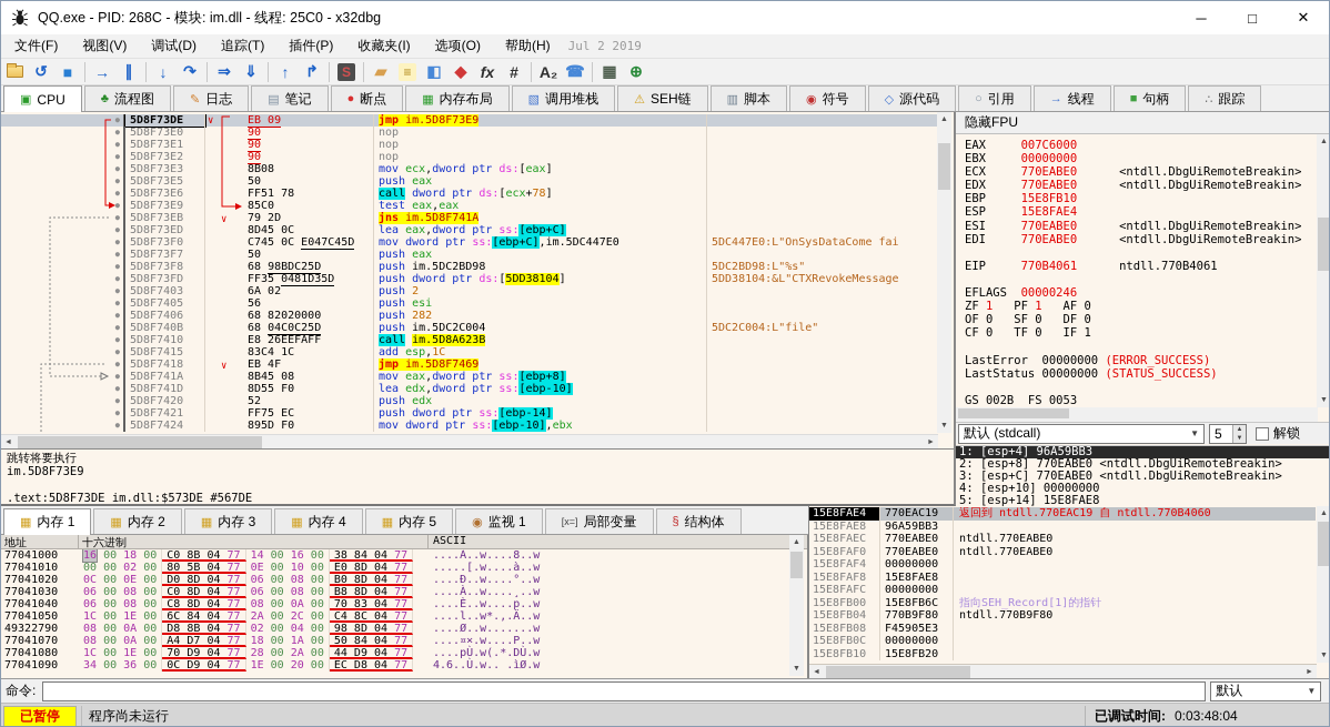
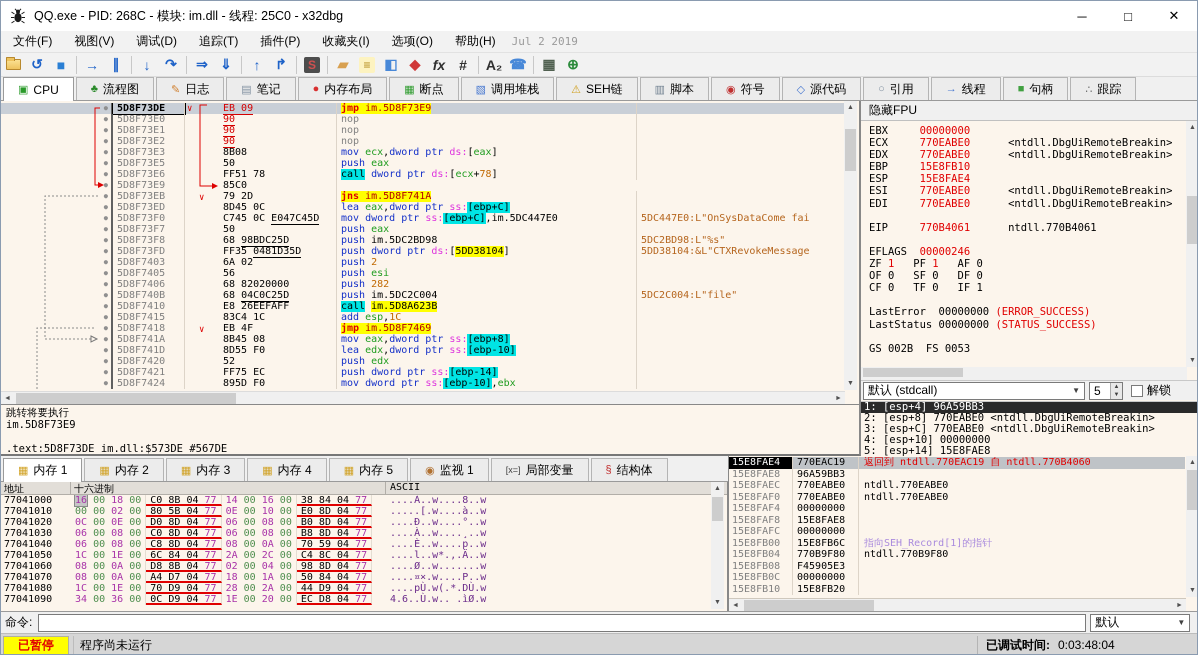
  QQ.exe - PID: 268C - 模块: im.dll - 线程: 25C0 - x32dbg
  ─
  □
  ✕
  文件(F)
  视图(V)
  调试(D)
  追踪(T)
  插件(P)
  收藏夹(I)
  选项(O)
  帮助(H)
  Jul 2 2019
  ↺
  ■
  →
  ∥
  ↓
  ↷
  ⇒
  ⇓
  ↑
  ↱
  S
  ▰
  ≡
  ◧
  ◆
  fx
  #
  A₂
  ☎
  ▦
  ⊕
  ▣
  CPU
  ♣
  流程图
  ✎
  日志
  ▤
  笔记
  ●
- 断点
+ 内存布局
  ▦
- 内存布局
+ 断点
  ▧
  调用堆栈
  ⚠
  SEH链
  ▥
  脚本
  ◉
  符号
  ◇
  源代码
  ○
  引用
  →
  线程
  ■
  句柄
  ∴
  跟踪
  ●
  5D8F73DE
  EB 09
  jmp im.5D8F73E9
  ●
  5D8F73E0
  90
  nop
  ●
  5D8F73E1
  90
  nop
  ●
  5D8F73E2
  90
  nop
  ●
  5D8F73E3
  8B08
  mov ecx,dword ptr ds:[eax]
  ●
  5D8F73E5
  50
  push eax
  ●
  5D8F73E6
  FF51 78
  call dword ptr ds:[ecx+78]
  ●
  5D8F73E9
  85C0
- test eax,eax
  ●
  5D8F73EB
  79 2D
  jns im.5D8F741A
  ●
  5D8F73ED
  8D45 0C
  lea eax,dword ptr ss:[ebp+C]
  ●
  5D8F73F0
  C745 0C E047C45D
  mov dword ptr ss:[ebp+C],im.5DC447E0
  5DC447E0:L"OnSysDataCome fai
  ●
  5D8F73F7
  50
  push eax
  ●
  5D8F73F8
  68 98BDC25D
  push im.5DC2BD98
  5DC2BD98:L"%s"
  ●
  5D8F73FD
  FF35 0481D35D
  push dword ptr ds:[5DD38104]
  5DD38104:&L"CTXRevokeMessage
  ●
  5D8F7403
  6A 02
  push 2
  ●
  5D8F7405
  56
  push esi
  ●
  5D8F7406
  68 82020000
  push 282
  ●
  5D8F740B
  68 04C0C25D
  push im.5DC2C004
  5DC2C004:L"file"
  ●
  5D8F7410
  E8 26EEFAFF
  call im.5D8A623B
  ●
  5D8F7415
  83C4 1C
  add esp,1C
  ●
  5D8F7418
  EB 4F
  jmp im.5D8F7469
  ●
  5D8F741A
  8B45 08
  mov eax,dword ptr ss:[ebp+8]
  ●
  5D8F741D
  8D55 F0
  lea edx,dword ptr ss:[ebp-10]
  ●
  5D8F7420
  52
  push edx
  ●
  5D8F7421
  FF75 EC
  push dword ptr ss:[ebp-14]
  ●
  5D8F7424
  895D F0
  mov dword ptr ss:[ebp-10],ebx
  ∨
  ∨
  ∨
  跳转将要执行
  im.5D8F73E9
  .text:5D8F73DE im.dll:$573DE #567DE
  隐藏FPU
- EAX 007C6000
  EBX 00000000
  ECX 770EABE0 <ntdll.DbgUiRemoteBreakin>
  EDX 770EABE0 <ntdll.DbgUiRemoteBreakin>
  EBP 15E8FB10
  ESP 15E8FAE4
  ESI 770EABE0 <ntdll.DbgUiRemoteBreakin>
  EDI 770EABE0 <ntdll.DbgUiRemoteBreakin>
  EIP 770B4061 ntdll.770B4061
  EFLAGS 00000246
  ZF 1 PF 1 AF 0
  OF 0 SF 0 DF 0
  CF 0 TF 0 IF 1
  LastError 00000000 (ERROR_SUCCESS)
  LastStatus 00000000 (STATUS_SUCCESS)
  GS 002B FS 0053
  默认 (stdcall)
  ▼
  5
  解锁
  1: [esp+4] 96A59BB3
  2: [esp+8] 770EABE0 <ntdll.DbgUiRemoteBreakin>
  3: [esp+C] 770EABE0 <ntdll.DbgUiRemoteBreakin>
  4: [esp+10] 00000000
  5: [esp+14] 15E8FAE8
  ▦
  内存 1
  ▦
  内存 2
  ▦
  内存 3
  ▦
  内存 4
  ▦
  内存 5
  ◉
  监视 1
  [x=]
  局部变量
  §
  结构体
  地址
  十六进制
  ASCII
  77041000
  16 00 18 00
  C0 8B 04 77
  14 00 16 00
  38 84 04 77
  ....À..w....8..w
  77041010
  00 00 02 00
  80 5B 04 77
  0E 00 10 00
  E0 8D 04 77
  .....[.w....à..w
  77041020
  0C 00 0E 00
  D0 8D 04 77
  06 00 08 00
  B0 8D 04 77
  ....Ð..w....°..w
  77041030
  06 00 08 00
  C0 8D 04 77
  06 00 08 00
  B8 8D 04 77
  ....À..w....¸..w
  77041040
  06 00 08 00
  C8 8D 04 77
  08 00 0A 00
- 70 83 04 77
+ 70 59 04 77
  ....È..w....p..w
  77041050
  1C 00 1E 00
  6C 84 04 77
  2A 00 2C 00
  C4 8C 04 77
  ....l..w*.,.Ä..w
- 49322790
+ 77041060
  08 00 0A 00
  D8 8B 04 77
  02 00 04 00
  98 8D 04 77
  ....Ø..w.......w
  77041070
  08 00 0A 00
  A4 D7 04 77
  18 00 1A 00
  50 84 04 77
  ....¤×.w....P..w
  77041080
  1C 00 1E 00
  70 D9 04 77
  28 00 2A 00
  44 D9 04 77
  ....pÙ.w(.*.DÙ.w
  77041090
  34 00 36 00
  0C D9 04 77
  1E 00 20 00
  EC D8 04 77
  4.6..Ù.w.. .ìØ.w
  15E8FAE4
  770EAC19
  返回到 ntdll.770EAC19 自 ntdll.770B4060
  15E8FAE8
  96A59BB3
  15E8FAEC
  770EABE0
  ntdll.770EABE0
  15E8FAF0
  770EABE0
  ntdll.770EABE0
  15E8FAF4
  00000000
  15E8FAF8
  15E8FAE8
  15E8FAFC
  00000000
  15E8FB00
  15E8FB6C
  指向SEH_Record[1]的指针
  15E8FB04
  770B9F80
  ntdll.770B9F80
  15E8FB08
  F45905E3
  15E8FB0C
  00000000
  15E8FB10
  15E8FB20
  命令:
  默认
  ▼
  已暂停
  程序尚未运行
  已调试时间:
  0:03:48:04
